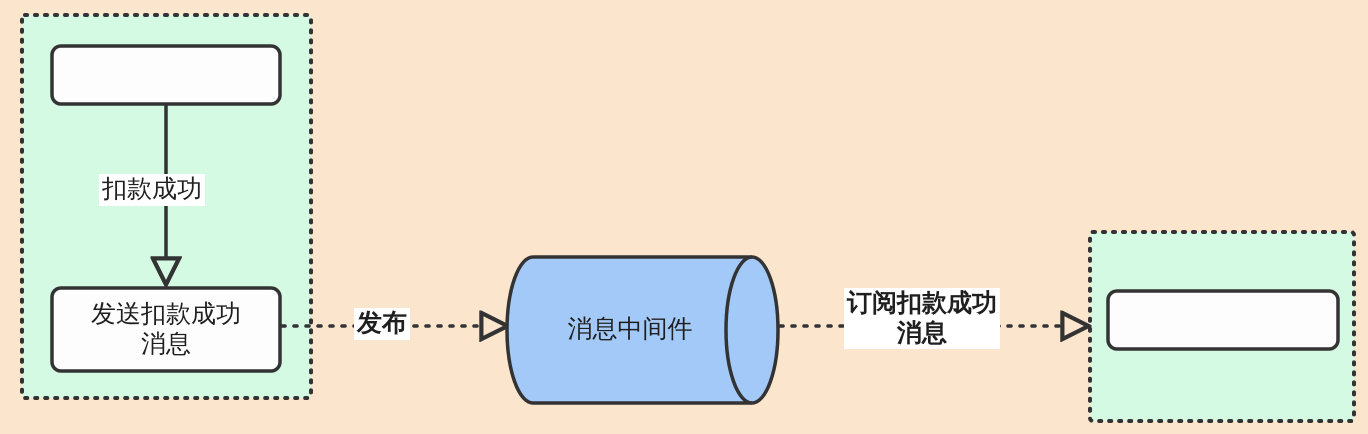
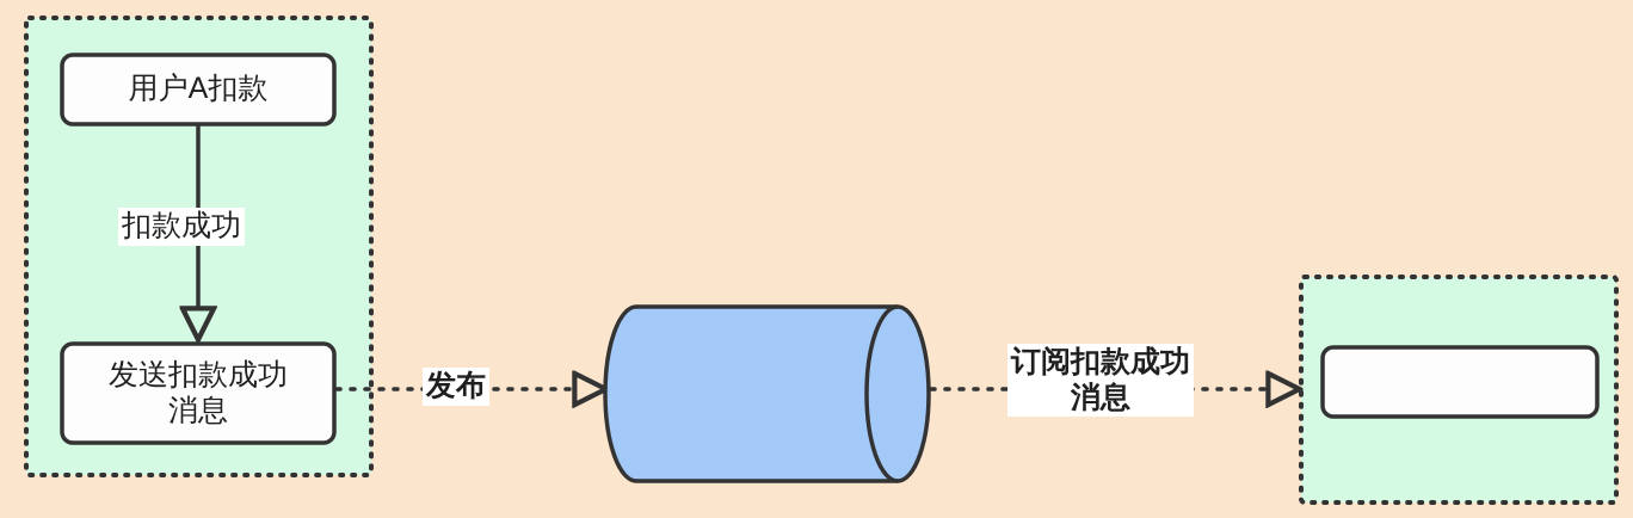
+ 用户A扣款
  发送扣款成功
  消息
- 消息中间件
  扣款成功
  发布
  订阅扣款成功
  消息
